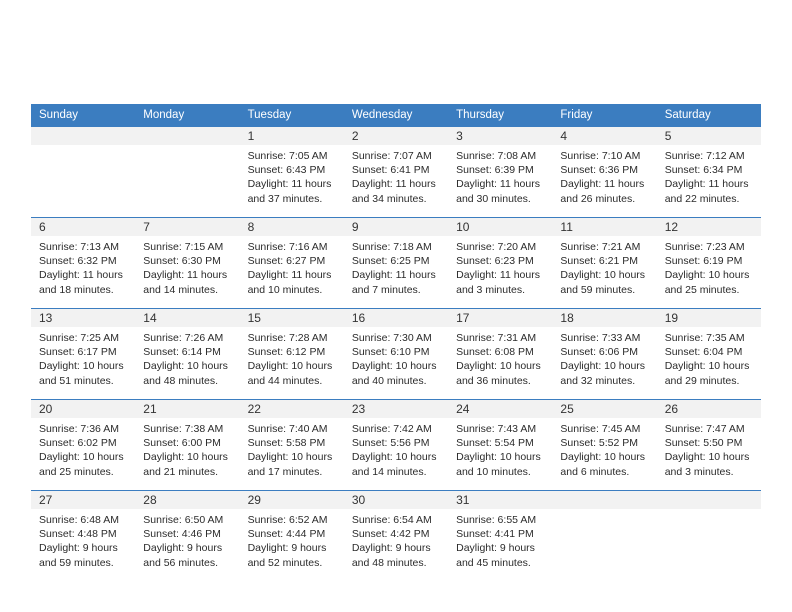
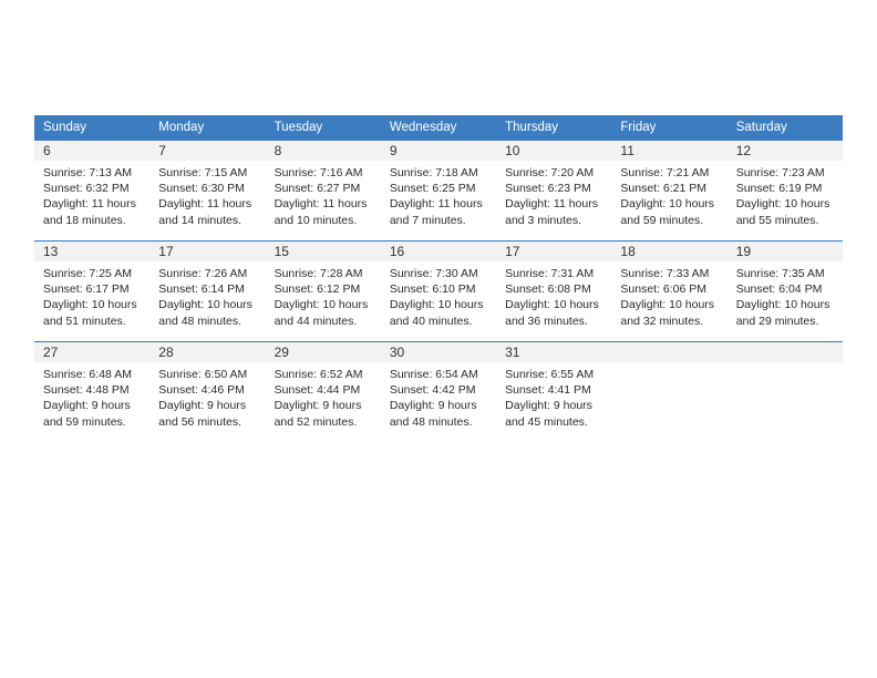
  Sunday	Monday	Tuesday	Wednesday	Thursday	Friday	Saturday
- 		1Sunrise: 7:05 AMSunset: 6:43 PMDaylight: 11 hoursand 37 minutes.	2Sunrise: 7:07 AMSunset: 6:41 PMDaylight: 11 hoursand 34 minutes.	3Sunrise: 7:08 AMSunset: 6:39 PMDaylight: 11 hoursand 30 minutes.	4Sunrise: 7:10 AMSunset: 6:36 PMDaylight: 11 hoursand 26 minutes.	5Sunrise: 7:12 AMSunset: 6:34 PMDaylight: 11 hoursand 22 minutes.
- 6Sunrise: 7:13 AMSunset: 6:32 PMDaylight: 11 hoursand 18 minutes.	7Sunrise: 7:15 AMSunset: 6:30 PMDaylight: 11 hoursand 14 minutes.	8Sunrise: 7:16 AMSunset: 6:27 PMDaylight: 11 hoursand 10 minutes.	9Sunrise: 7:18 AMSunset: 6:25 PMDaylight: 11 hoursand 7 minutes.	10Sunrise: 7:20 AMSunset: 6:23 PMDaylight: 11 hoursand 3 minutes.	11Sunrise: 7:21 AMSunset: 6:21 PMDaylight: 10 hoursand 59 minutes.	12Sunrise: 7:23 AMSunset: 6:19 PMDaylight: 10 hoursand 25 minutes.
+ 6Sunrise: 7:13 AMSunset: 6:32 PMDaylight: 11 hoursand 18 minutes.	7Sunrise: 7:15 AMSunset: 6:30 PMDaylight: 11 hoursand 14 minutes.	8Sunrise: 7:16 AMSunset: 6:27 PMDaylight: 11 hoursand 10 minutes.	9Sunrise: 7:18 AMSunset: 6:25 PMDaylight: 11 hoursand 7 minutes.	10Sunrise: 7:20 AMSunset: 6:23 PMDaylight: 11 hoursand 3 minutes.	11Sunrise: 7:21 AMSunset: 6:21 PMDaylight: 10 hoursand 59 minutes.	12Sunrise: 7:23 AMSunset: 6:19 PMDaylight: 10 hoursand 55 minutes.
- 13Sunrise: 7:25 AMSunset: 6:17 PMDaylight: 10 hoursand 51 minutes.	14Sunrise: 7:26 AMSunset: 6:14 PMDaylight: 10 hoursand 48 minutes.	15Sunrise: 7:28 AMSunset: 6:12 PMDaylight: 10 hoursand 44 minutes.	16Sunrise: 7:30 AMSunset: 6:10 PMDaylight: 10 hoursand 40 minutes.	17Sunrise: 7:31 AMSunset: 6:08 PMDaylight: 10 hoursand 36 minutes.	18Sunrise: 7:33 AMSunset: 6:06 PMDaylight: 10 hoursand 32 minutes.	19Sunrise: 7:35 AMSunset: 6:04 PMDaylight: 10 hoursand 29 minutes.
+ 13Sunrise: 7:25 AMSunset: 6:17 PMDaylight: 10 hoursand 51 minutes.	17Sunrise: 7:26 AMSunset: 6:14 PMDaylight: 10 hoursand 48 minutes.	15Sunrise: 7:28 AMSunset: 6:12 PMDaylight: 10 hoursand 44 minutes.	16Sunrise: 7:30 AMSunset: 6:10 PMDaylight: 10 hoursand 40 minutes.	17Sunrise: 7:31 AMSunset: 6:08 PMDaylight: 10 hoursand 36 minutes.	18Sunrise: 7:33 AMSunset: 6:06 PMDaylight: 10 hoursand 32 minutes.	19Sunrise: 7:35 AMSunset: 6:04 PMDaylight: 10 hoursand 29 minutes.
- 20Sunrise: 7:36 AMSunset: 6:02 PMDaylight: 10 hoursand 25 minutes.	21Sunrise: 7:38 AMSunset: 6:00 PMDaylight: 10 hoursand 21 minutes.	22Sunrise: 7:40 AMSunset: 5:58 PMDaylight: 10 hoursand 17 minutes.	23Sunrise: 7:42 AMSunset: 5:56 PMDaylight: 10 hoursand 14 minutes.	24Sunrise: 7:43 AMSunset: 5:54 PMDaylight: 10 hoursand 10 minutes.	25Sunrise: 7:45 AMSunset: 5:52 PMDaylight: 10 hoursand 6 minutes.	26Sunrise: 7:47 AMSunset: 5:50 PMDaylight: 10 hoursand 3 minutes.
  27Sunrise: 6:48 AMSunset: 4:48 PMDaylight: 9 hoursand 59 minutes.	28Sunrise: 6:50 AMSunset: 4:46 PMDaylight: 9 hoursand 56 minutes.	29Sunrise: 6:52 AMSunset: 4:44 PMDaylight: 9 hoursand 52 minutes.	30Sunrise: 6:54 AMSunset: 4:42 PMDaylight: 9 hoursand 48 minutes.	31Sunrise: 6:55 AMSunset: 4:41 PMDaylight: 9 hoursand 45 minutes.
